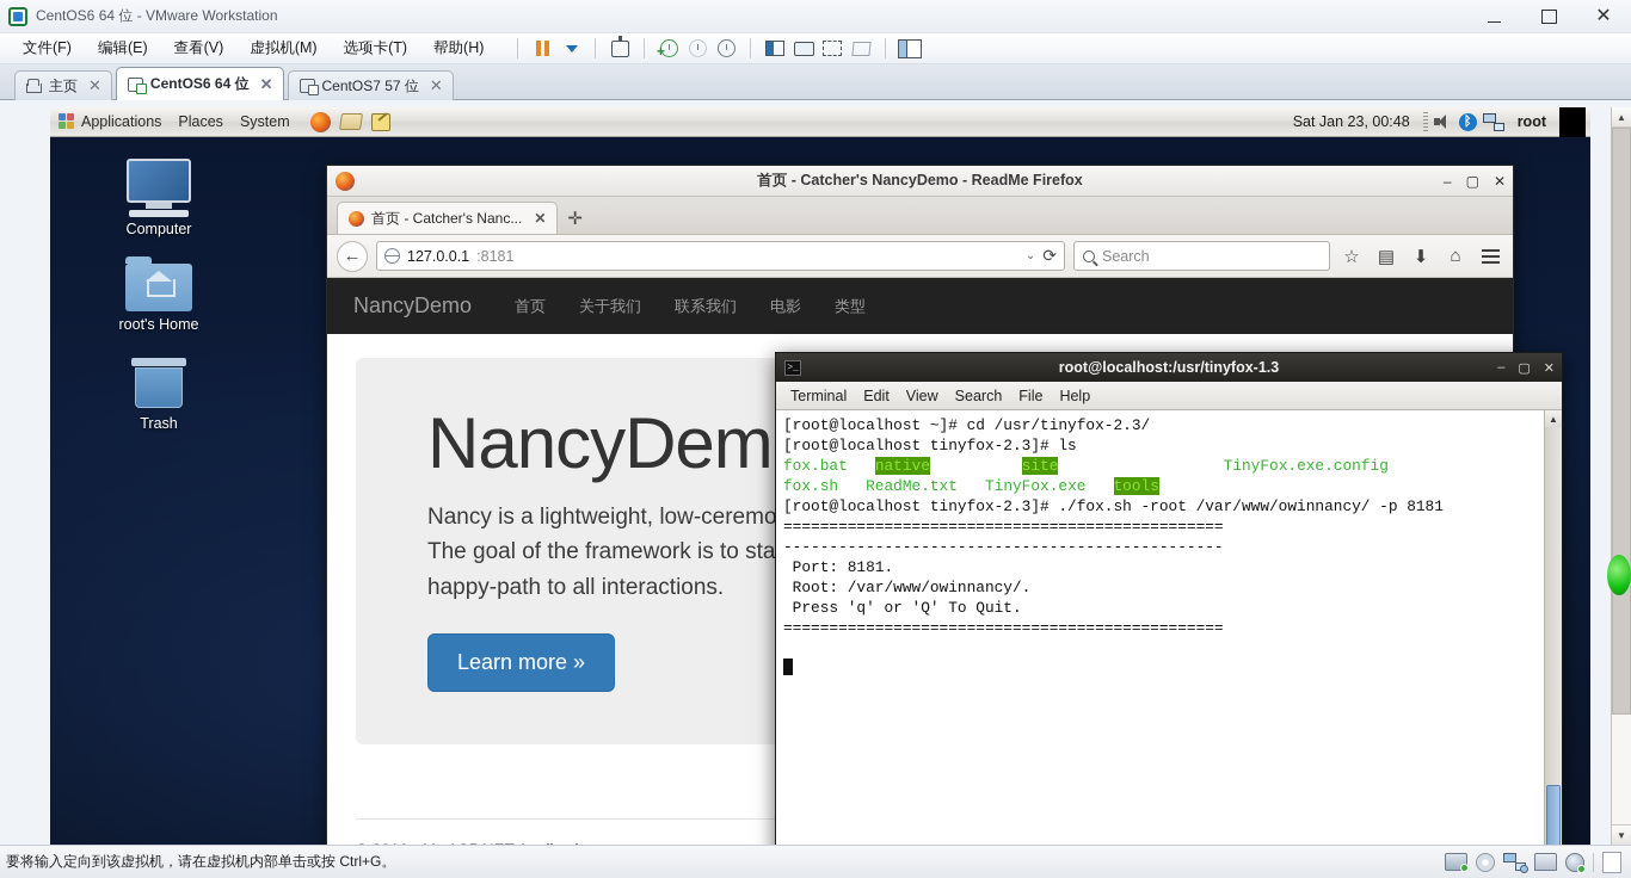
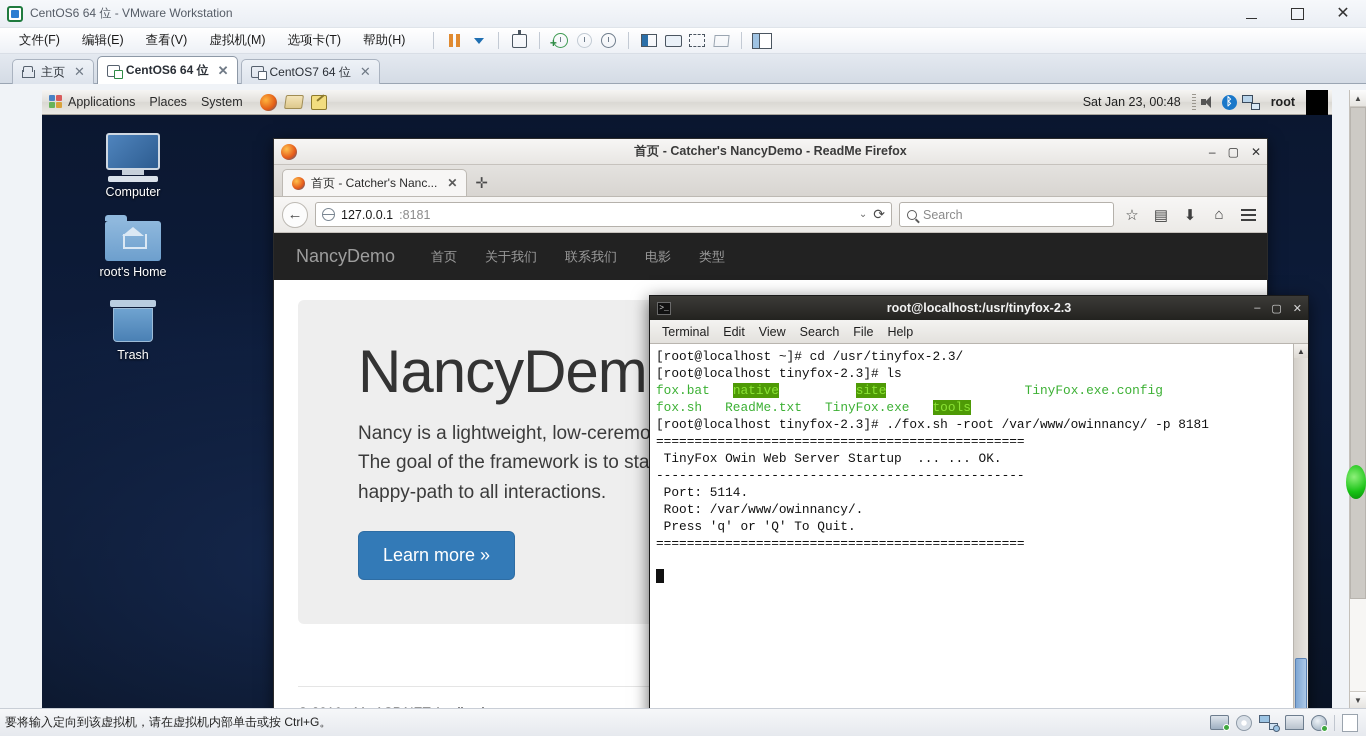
  CentOS6 64 位 - VMware Workstation
  ✕
  文件(F)
  编辑(E)
  查看(V)
  虚拟机(M)
  选项卡(T)
  帮助(H)
  +
  主页
  ✕
  CentOS6 64 位
  ✕
- CentOS7 57 位
+ CentOS7 64 位
  ✕
  Applications
  Places
  System
  Sat Jan 23, 00:48
  ᛒ
  root
  Computer
  root's Home
  Trash
  首页 - Catcher's NancyDemo - ReadMe Firefox
  –
  ▢
  ✕
  首页 - Catcher's Nanc...
  ✕
  ✛
  ←
  127.0.0.1
  :8181
  ⌄
  ⟳
  Search
  ☆
  ▤
  ⬇
  ⌂
  NancyDemo
  首页
  关于我们
  联系我们
  电影
  类型
  NancyDem
  Learn more »
  >_
- root@localhost:/usr/tinyfox-1.3
+ root@localhost:/usr/tinyfox-2.3
  –
  ▢
  ✕
  Terminal
  Edit
  View
  Search
  File
  Help
  [root@localhost ~]# cd /usr/tinyfox-2.3/
  [root@localhost tinyfox-2.3]# ls
  fox.bat native site TinyFox.exe.config
  fox.sh ReadMe.txt TinyFox.exe tools
  [root@localhost tinyfox-2.3]# ./fox.sh -root /var/www/owinnancy/ -p 8181
  ================================================
+ TinyFox Owin Web Server Startup ... ... OK.
  ------------------------------------------------
- Port: 8181.
+ Port: 5114.
  Root: /var/www/owinnancy/.
  Press 'q' or 'Q' To Quit.
  ================================================
  ▲
  ▲
  ▼
  要将输入定向到该虚拟机，请在虚拟机内部单击或按 Ctrl+G。
